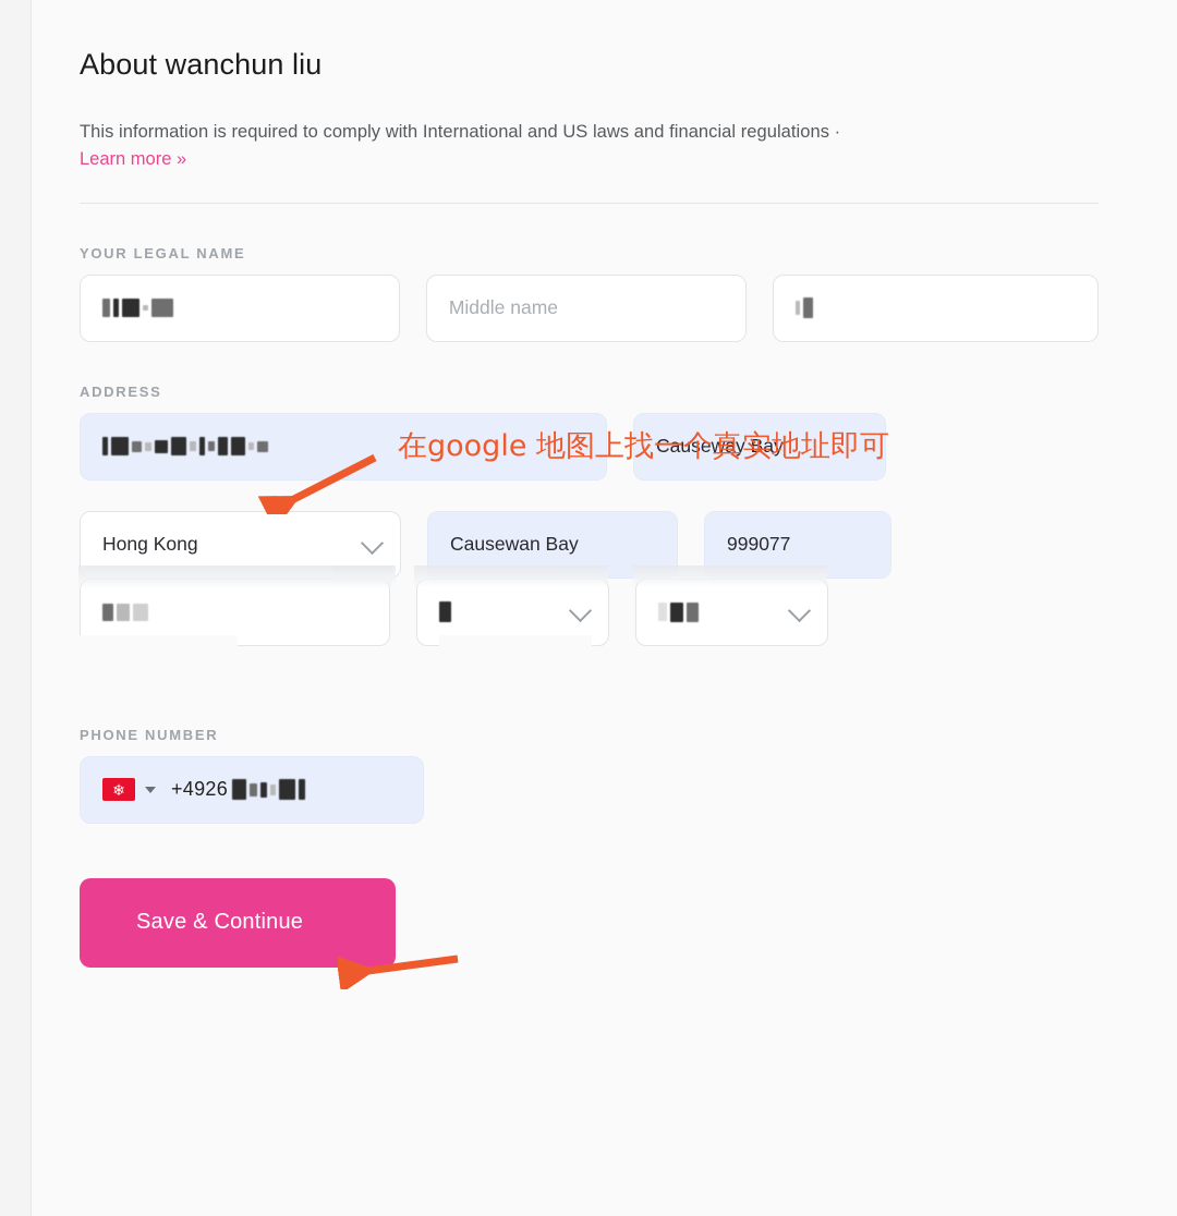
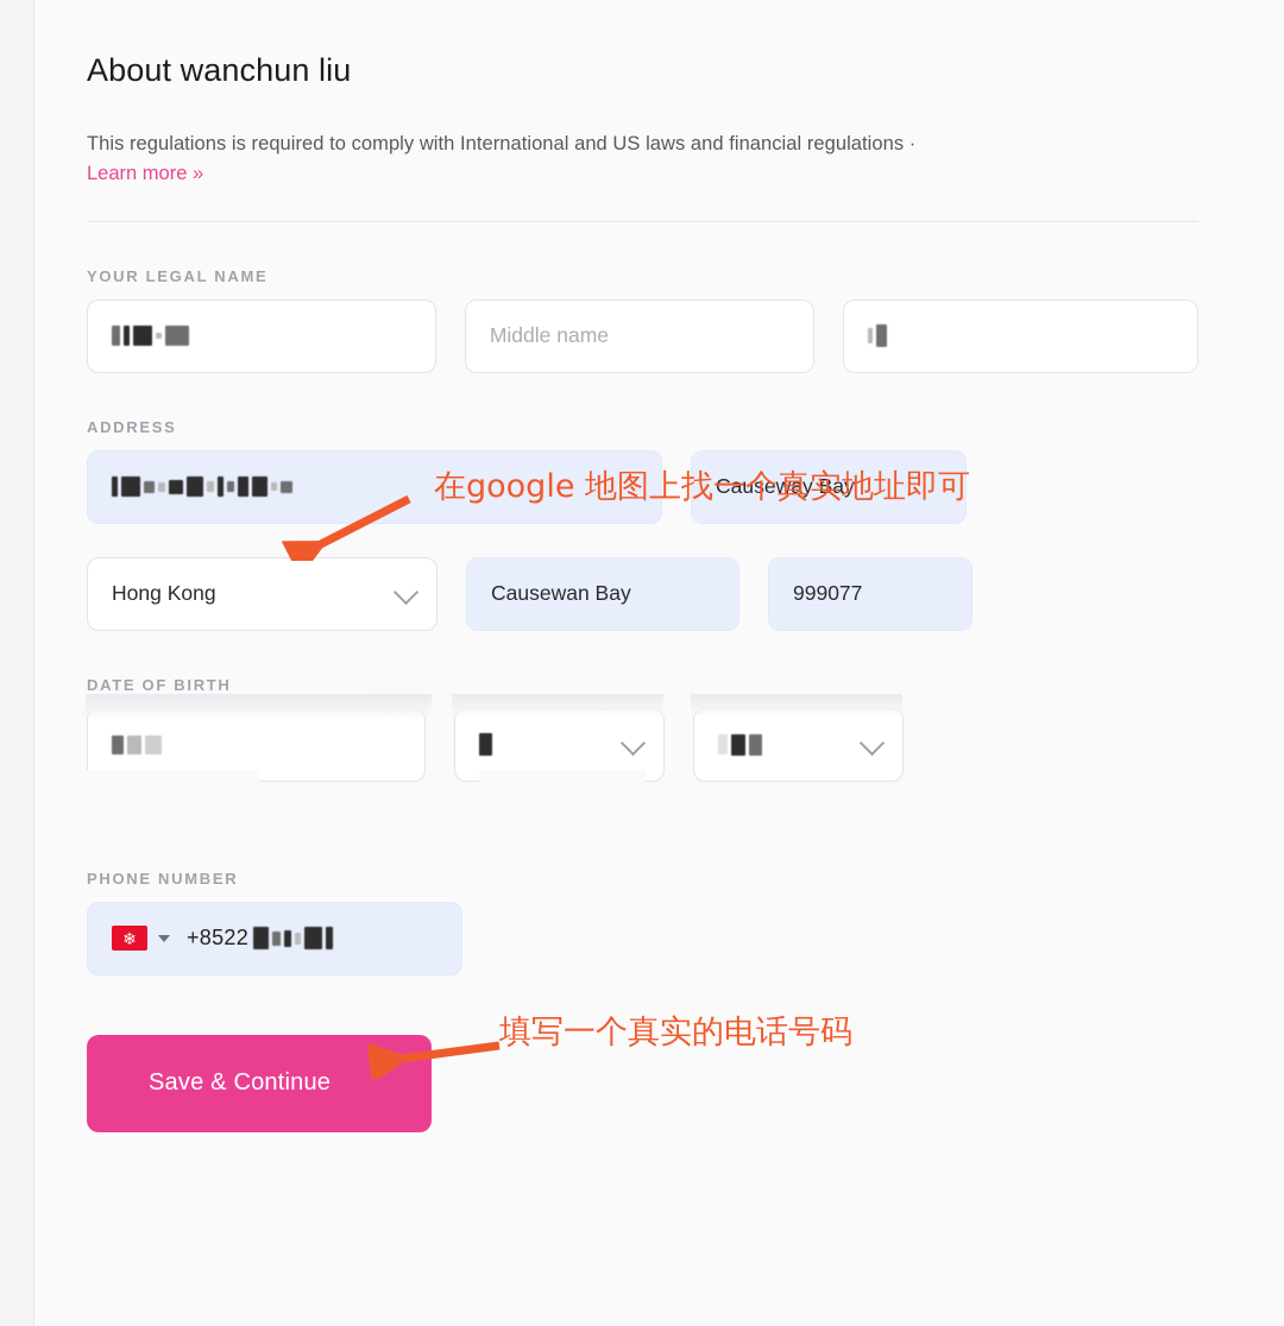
  About wanchun liu
- This information is required to comply with International and US laws and financial regulations ·
+ This regulations is required to comply with International and US laws and financial regulations ·
  Learn more »
  YOUR LEGAL NAME
  Middle name
  ADDRESS
  Causeway Bay
  Hong Kong
  Causewan Bay
  999077
+ DATE OF BIRTH
  PHONE NUMBER
  ❄
- +4926
+ +8522
  Save & Continue
  在google 地图上找一个真实地址即可
+ 填写一个真实的电话号码
